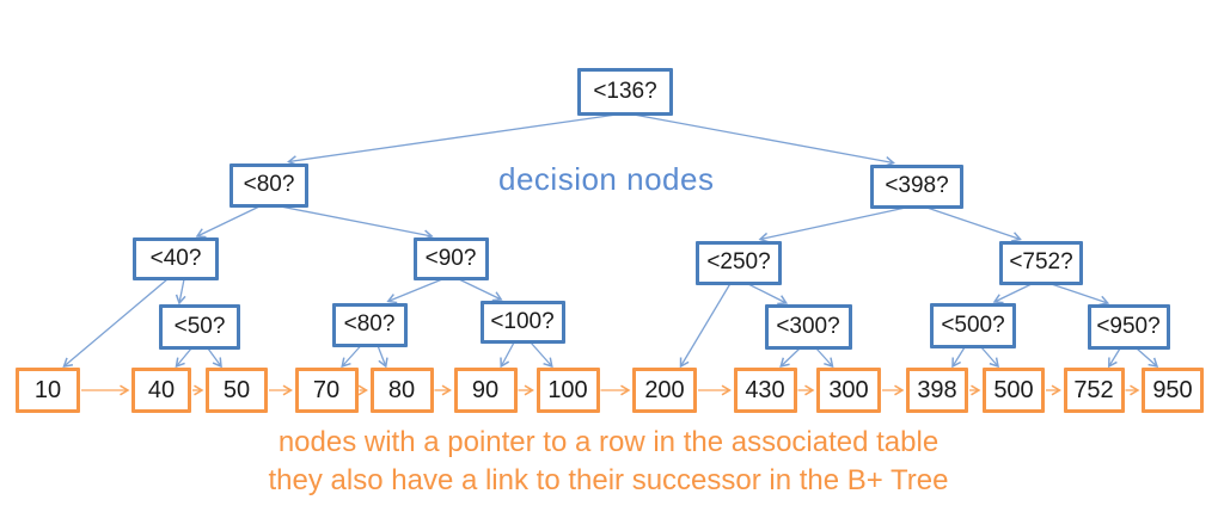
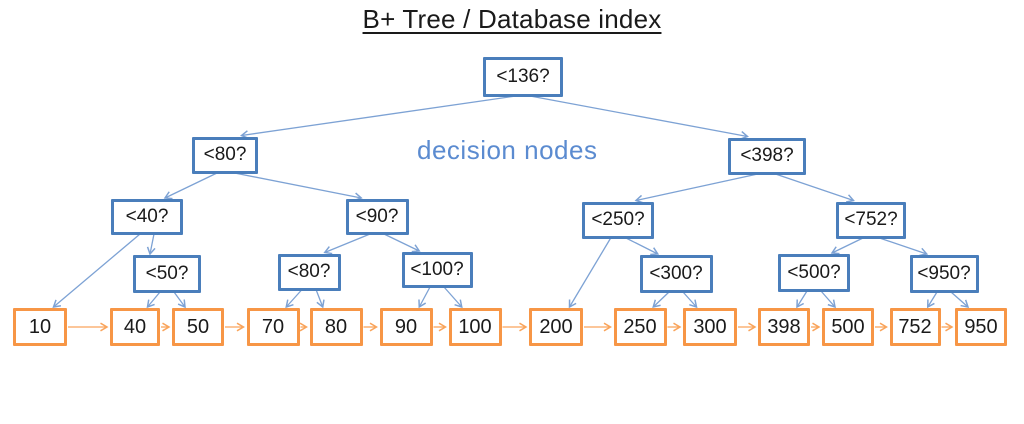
+ B+ Tree / Database index
  <136?
  <80?
  <398?
  <40?
  <90?
  <250?
  <752?
  <50?
  <80?
  <100?
  <300?
  <500?
  <950?
  10
  40
  50
  70
  80
  90
  100
  200
- 430
+ 250
  300
  398
  500
  752
  950
  decision nodes
- nodes with a pointer to a row in the associated table
- they also have a link to their successor in the B+ Tree
